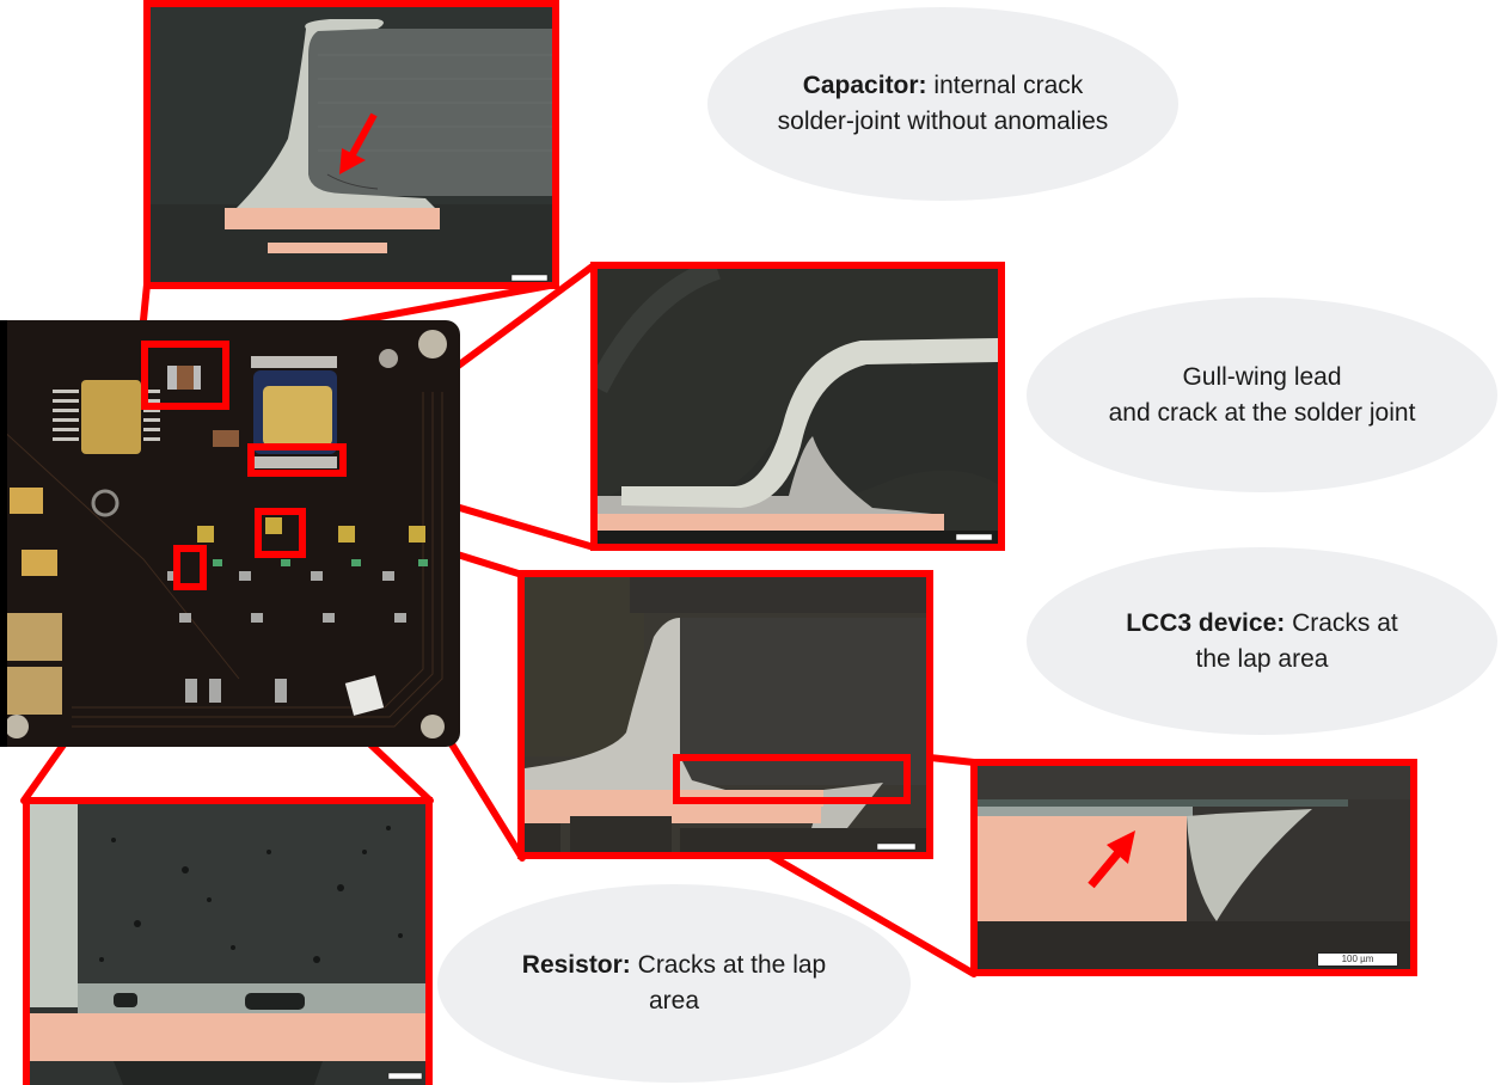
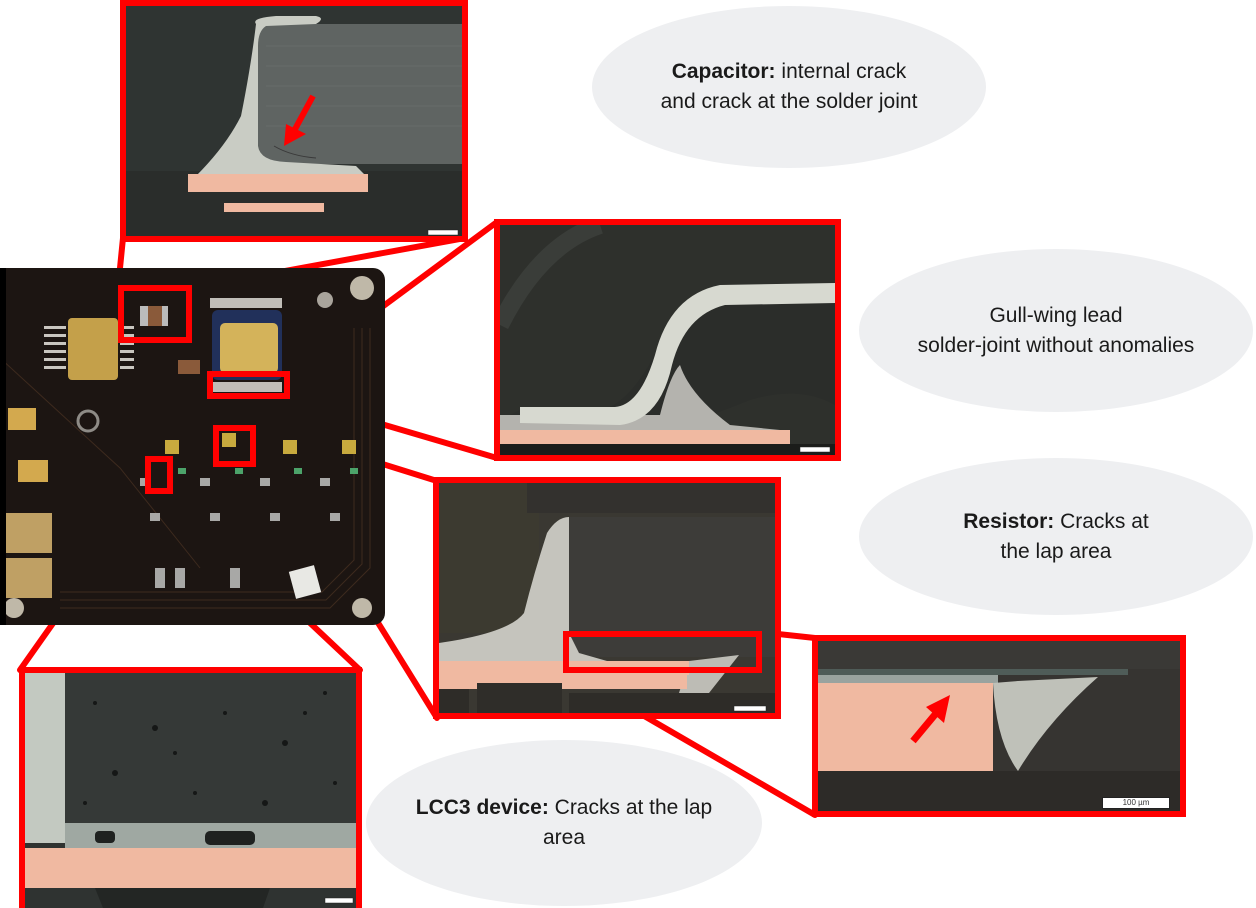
  100 µm
  Capacitor: internal crack
- solder-joint without anomalies
+ and crack at the solder joint
  Gull-wing lead
- and crack at the solder joint
+ solder-joint without anomalies
- LCC3 device: Cracks at
+ Resistor: Cracks at
  the lap area
- Resistor: Cracks at the lap
+ LCC3 device: Cracks at the lap
  area
